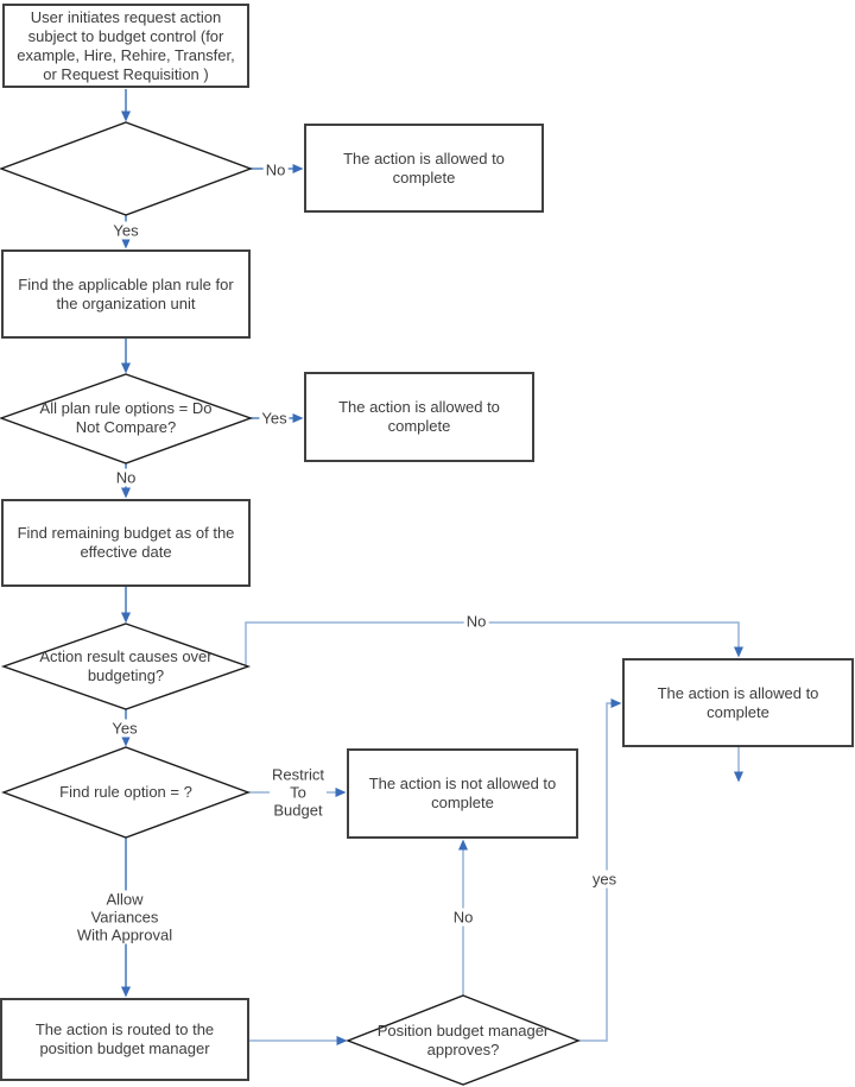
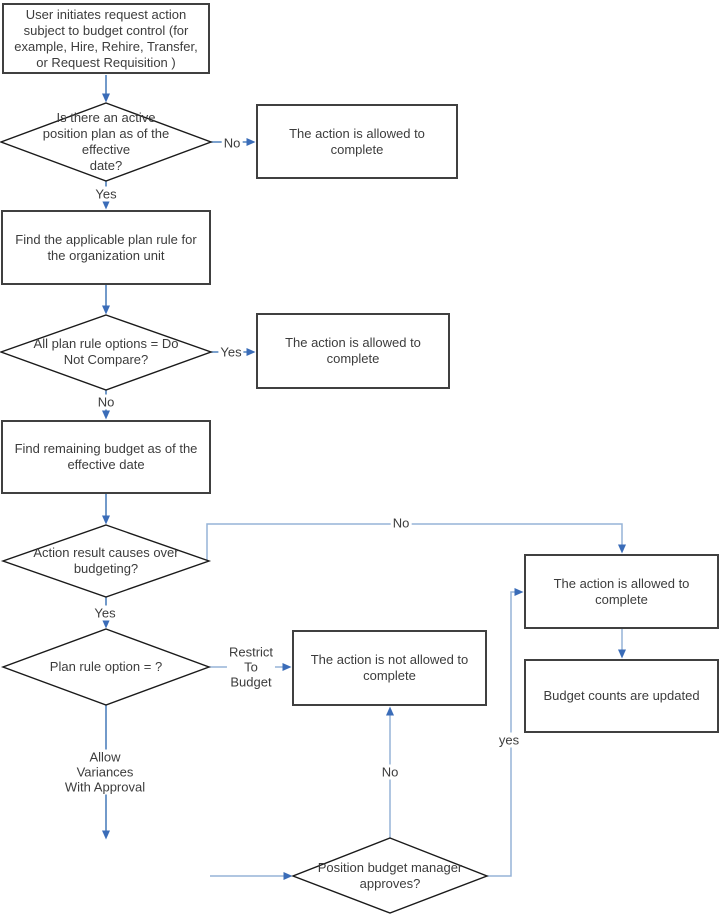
  User initiates request action
  subject to budget control (for
  example, Hire, Rehire, Transfer,
  or Request Requisition )
  The action is allowed to
  complete
  Find the applicable plan rule for
  the organization unit
  The action is allowed to
  complete
  Find remaining budget as of the
  effective date
  The action is not allowed to
  complete
- The action is routed to the
- position budget manager
  The action is allowed to
  complete
+ Budget counts are updated
+ Is there an active
+ position plan as of the
+ effective
+ date?
  All plan rule options = Do
  Not Compare?
  Action result causes over
  budgeting?
- Find rule option = ?
+ Plan rule option = ?
  Position budget manager
  approves?
  No
  Yes
  Yes
  No
  No
  Yes
  Restrict
  To
  Budget
  Allow
  Variances
  With Approval
  No
  yes
